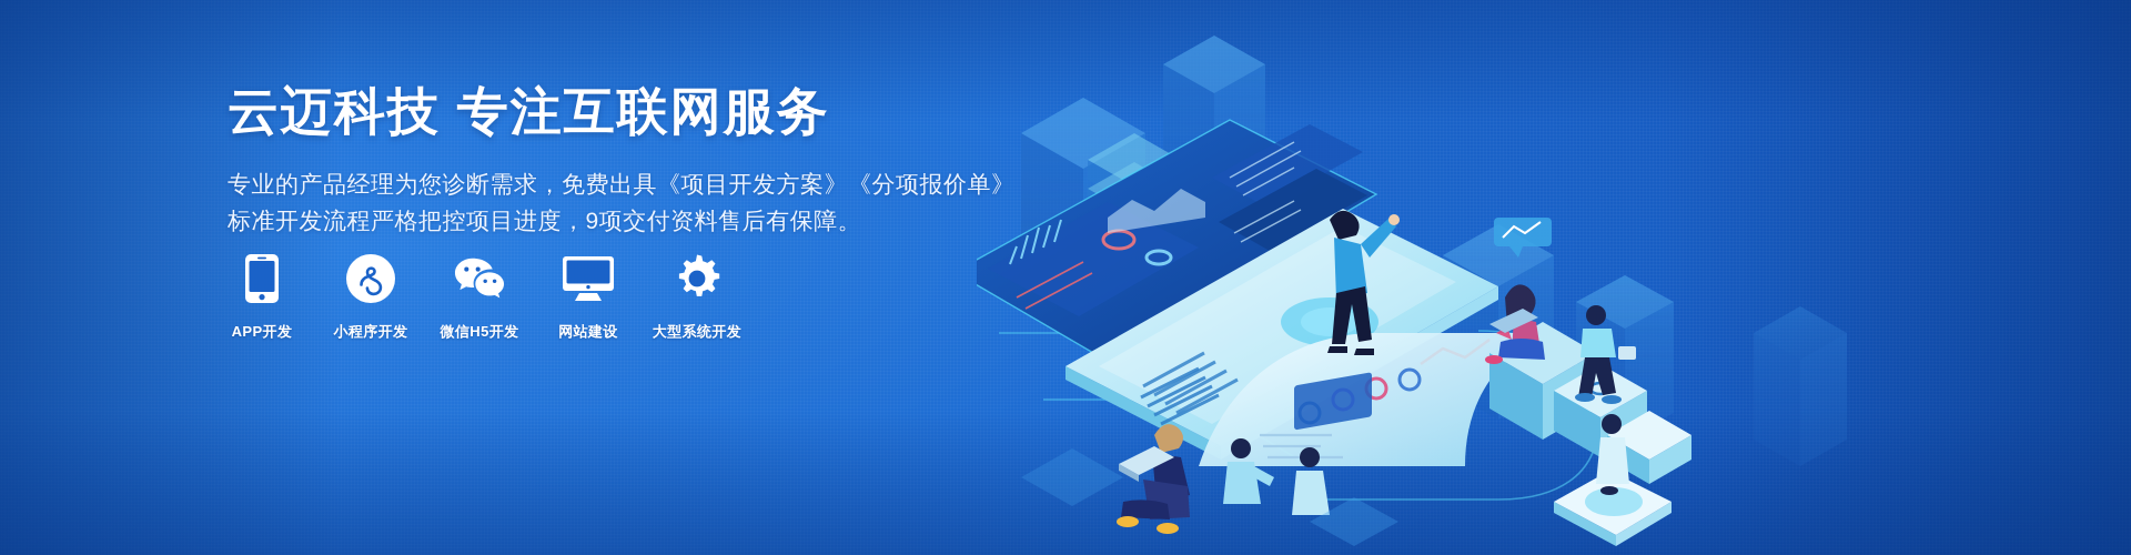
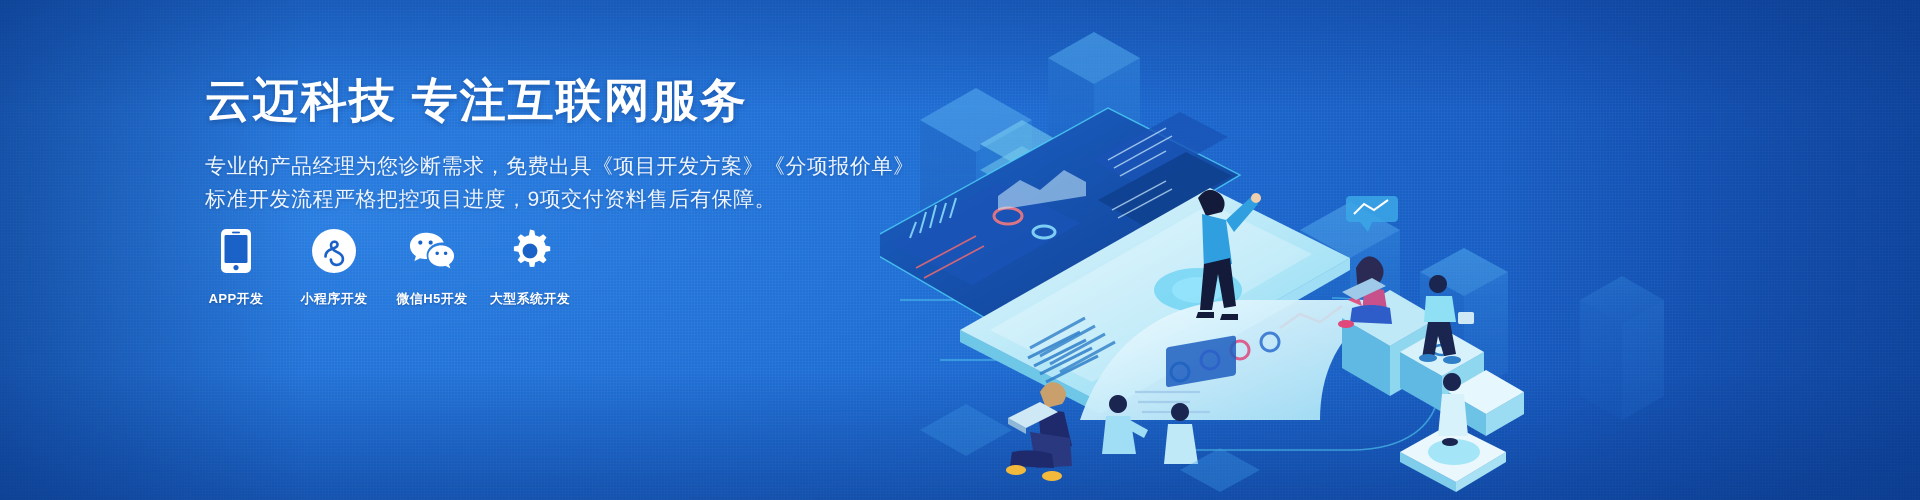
  云迈科技 专注互联网服务
  专业的产品经理为您诊断需求，免费出具《项目开发方案》《分项报价单》
  标准开发流程严格把控项目进度，9项交付资料售后有保障。
  APP开发
  小程序开发
  微信H5开发
- 网站建设
  大型系统开发
